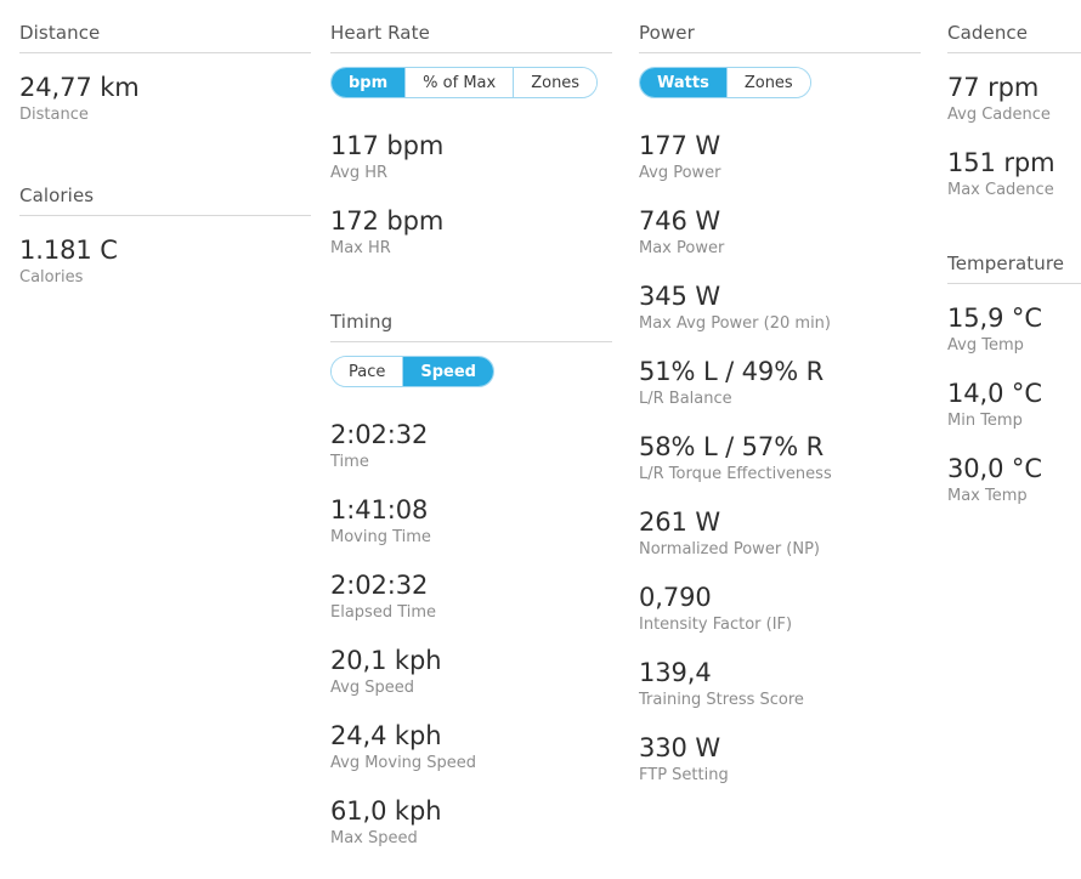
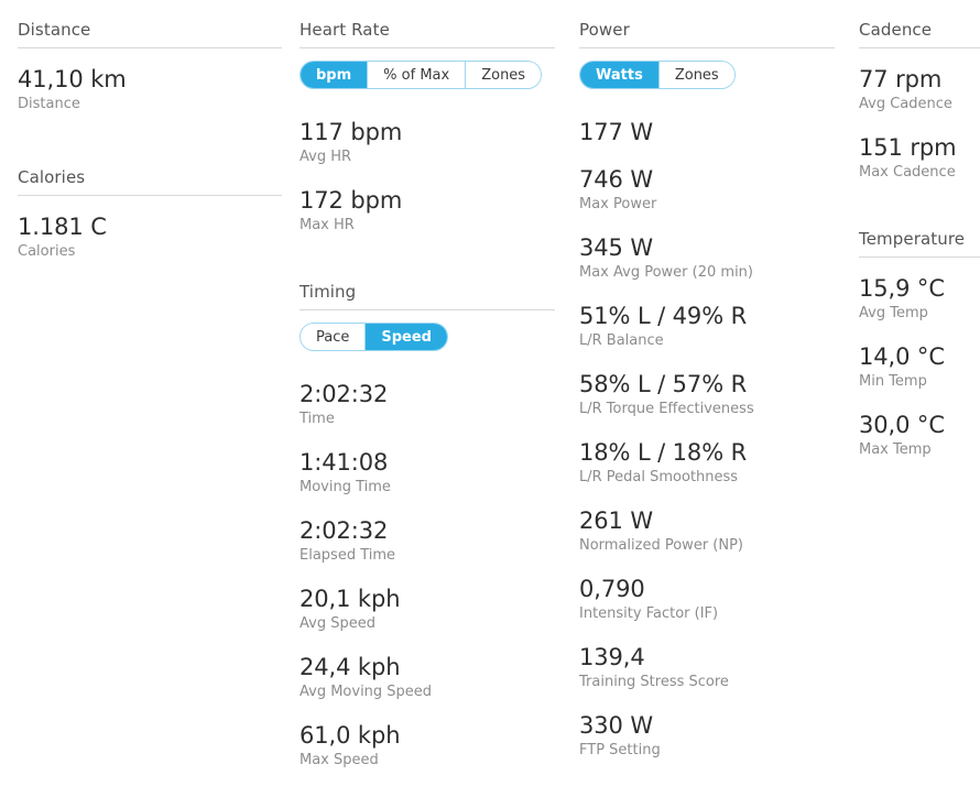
  Distance
- 24,77 km
+ 41,10 km
  Distance
  Calories
  1.181 C
  Calories
  Heart Rate
  bpm
  % of Max
  Zones
  117 bpm
  Avg HR
  172 bpm
  Max HR
  Timing
  Pace
  Speed
  2:02:32
  Time
  1:41:08
  Moving Time
  2:02:32
  Elapsed Time
  20,1 kph
  Avg Speed
  24,4 kph
  Avg Moving Speed
  61,0 kph
  Max Speed
  Power
  Watts
  Zones
  177 W
- Avg Power
  746 W
  Max Power
  345 W
  Max Avg Power (20 min)
  51% L / 49% R
  L/R Balance
  58% L / 57% R
  L/R Torque Effectiveness
+ 18% L / 18% R
+ L/R Pedal Smoothness
  261 W
  Normalized Power (NP)
  0,790
  Intensity Factor (IF)
  139,4
  Training Stress Score
  330 W
  FTP Setting
  Cadence
  77 rpm
  Avg Cadence
  151 rpm
  Max Cadence
  Temperature
  15,9 °C
  Avg Temp
  14,0 °C
  Min Temp
  30,0 °C
  Max Temp
